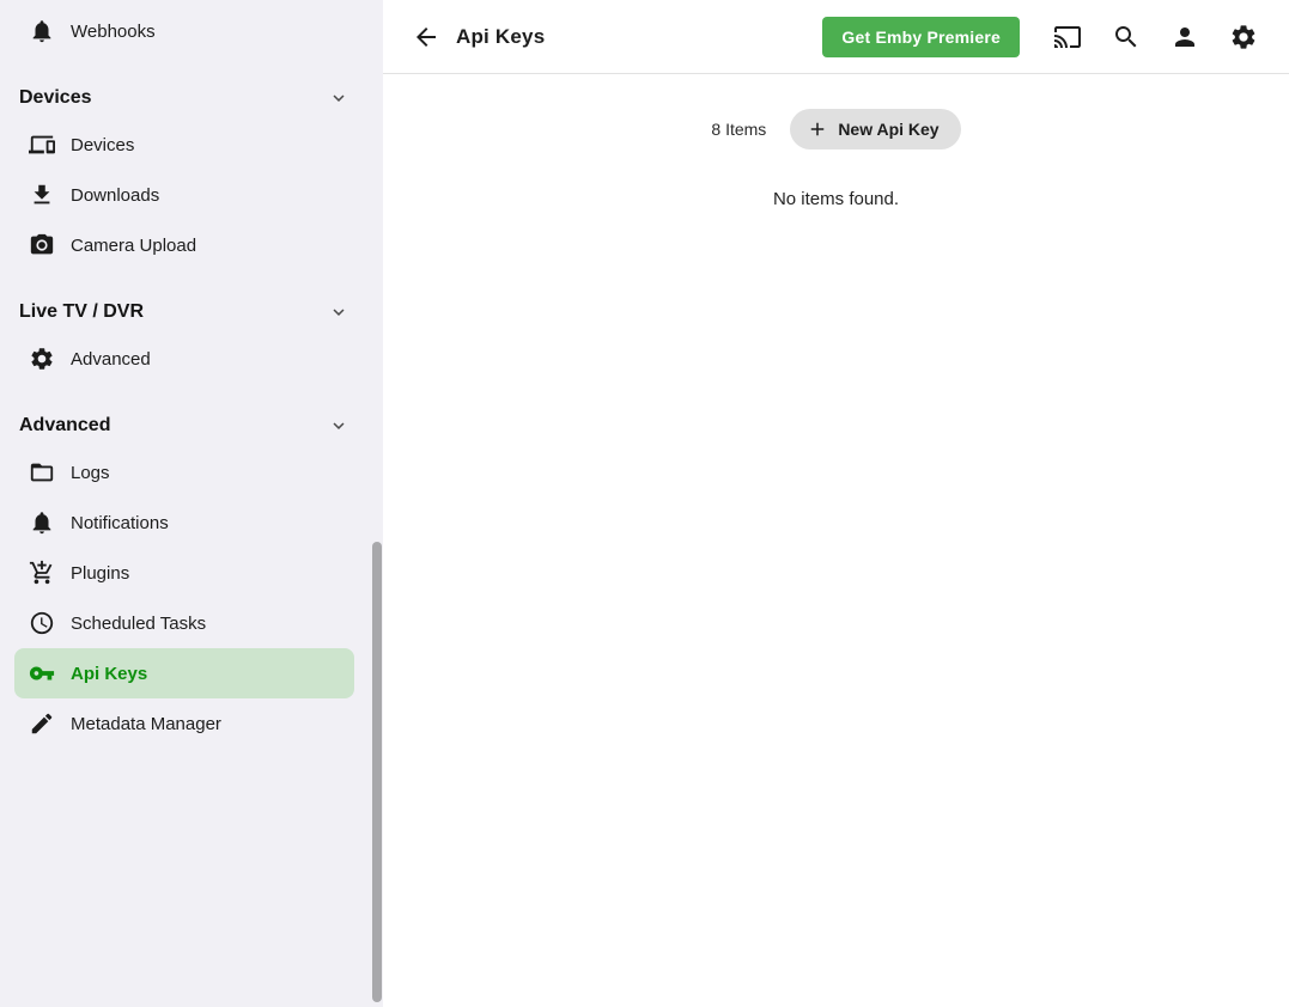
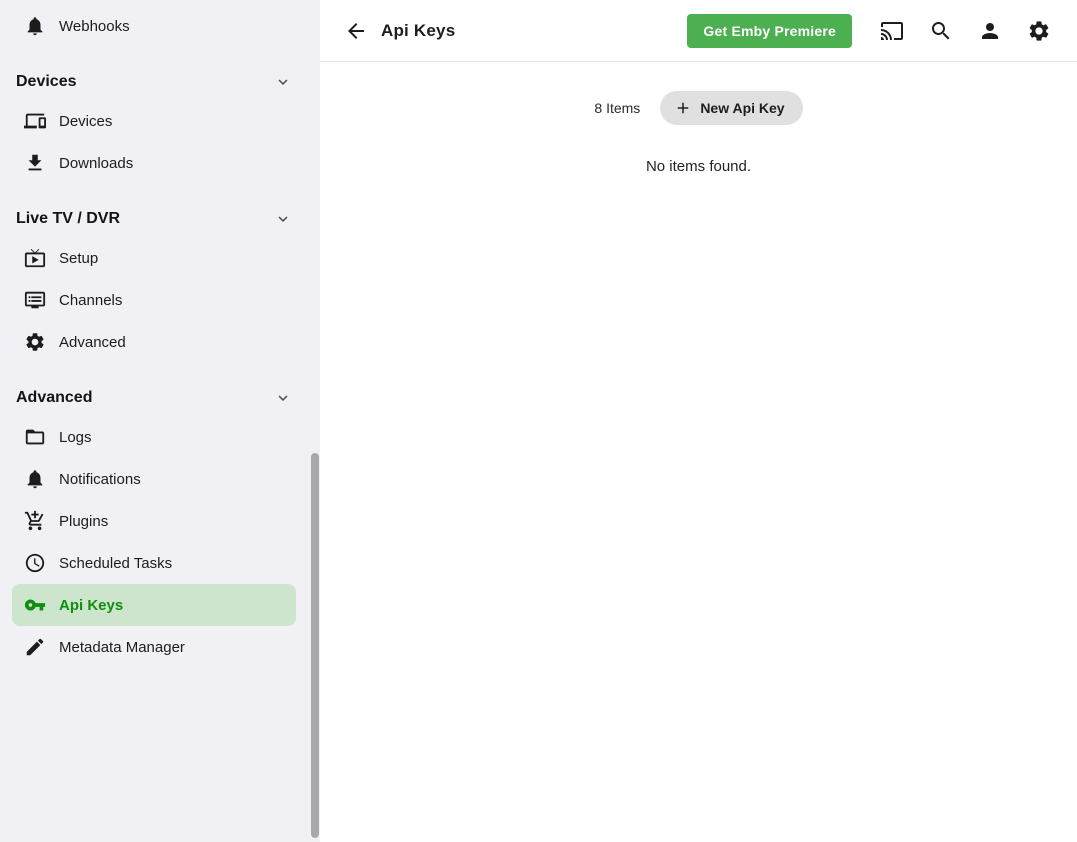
  Webhooks
  Devices
  Devices
  Downloads
- Camera Upload
  Live TV / DVR
+ Setup
+ Channels
  Advanced
  Advanced
  Logs
  Notifications
  Plugins
  Scheduled Tasks
  Api Keys
  Metadata Manager
  Api Keys
  Get Emby Premiere
  8 Items
  New Api Key
  No items found.
